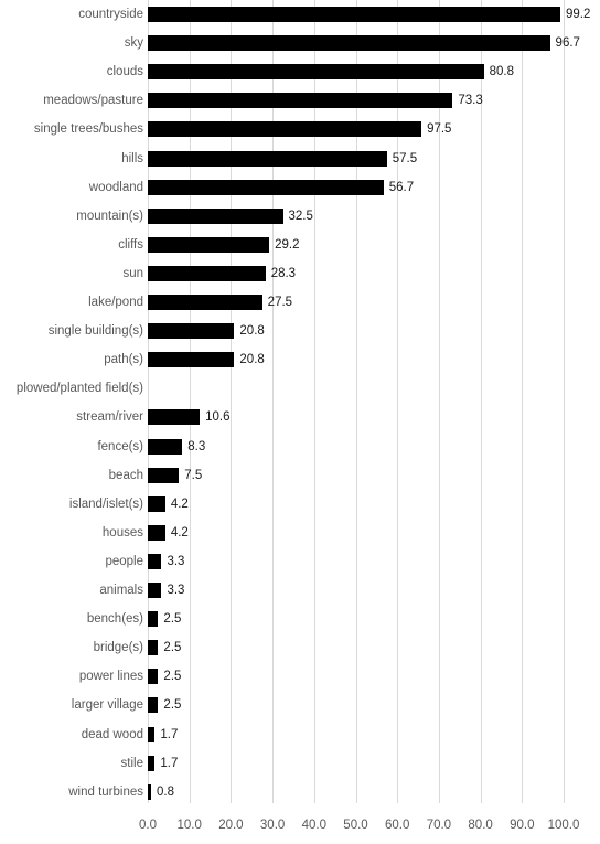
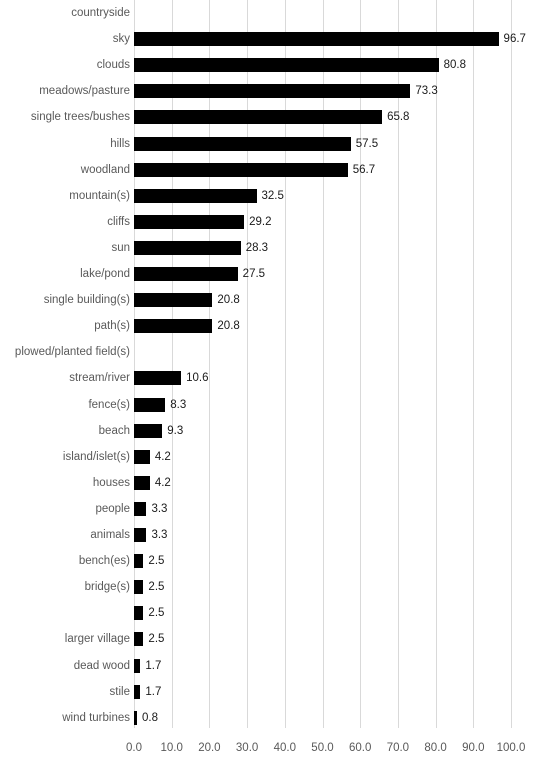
  countryside
- 99.2
  sky
  96.7
  clouds
  80.8
  meadows/pasture
  73.3
  single trees/bushes
- 97.5
+ 65.8
  hills
  57.5
  woodland
  56.7
  mountain(s)
  32.5
  cliffs
  29.2
  sun
  28.3
  lake/pond
  27.5
  single building(s)
  20.8
  path(s)
  20.8
  plowed/planted field(s)
  stream/river
  10.6
  fence(s)
  8.3
  beach
- 7.5
+ 9.3
  island/islet(s)
  4.2
  houses
  4.2
  people
  3.3
  animals
  3.3
  bench(es)
  2.5
  bridge(s)
  2.5
- power lines
  2.5
  larger village
  2.5
  dead wood
  1.7
  stile
  1.7
  wind turbines
  0.8
  0.0
  10.0
  20.0
  30.0
  40.0
  50.0
  60.0
  70.0
  80.0
  90.0
  100.0
